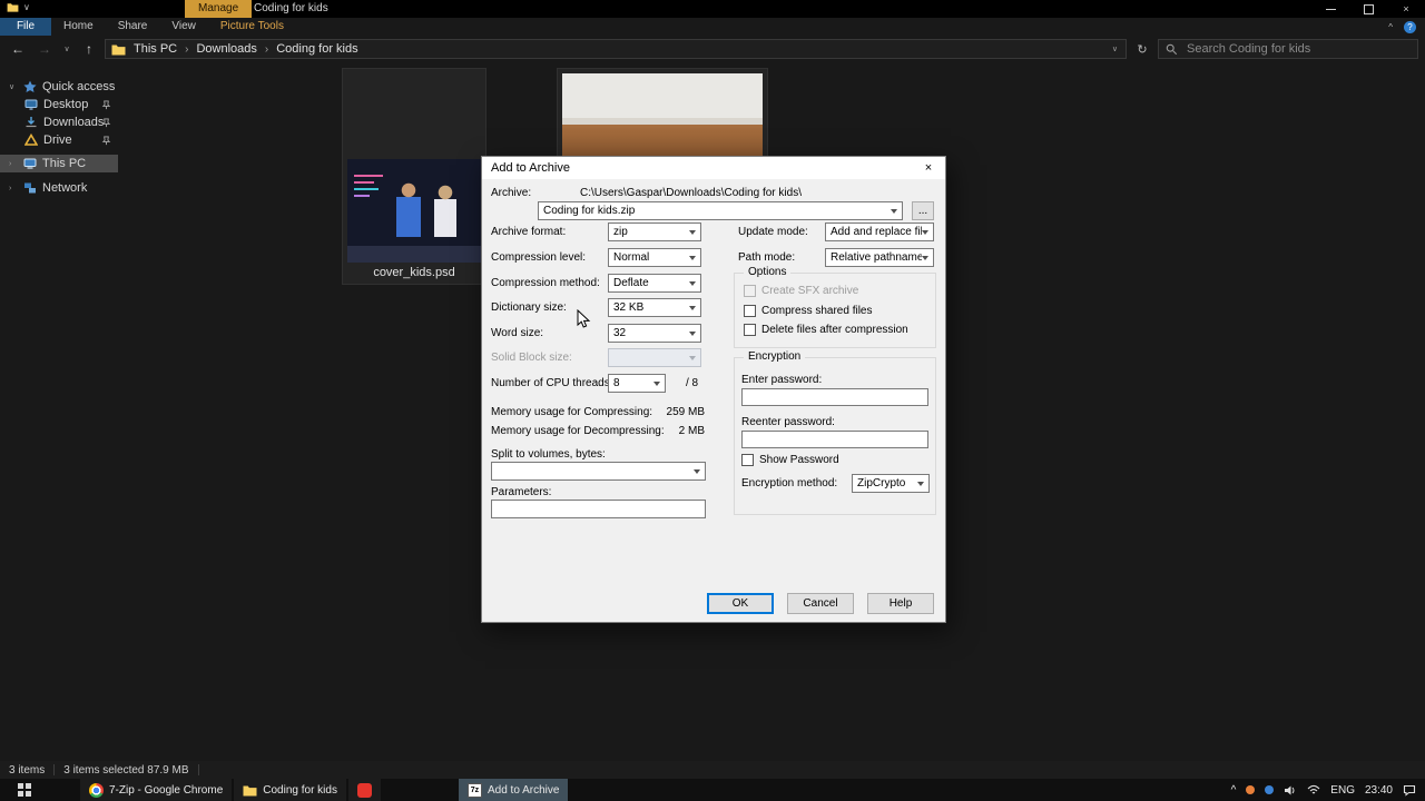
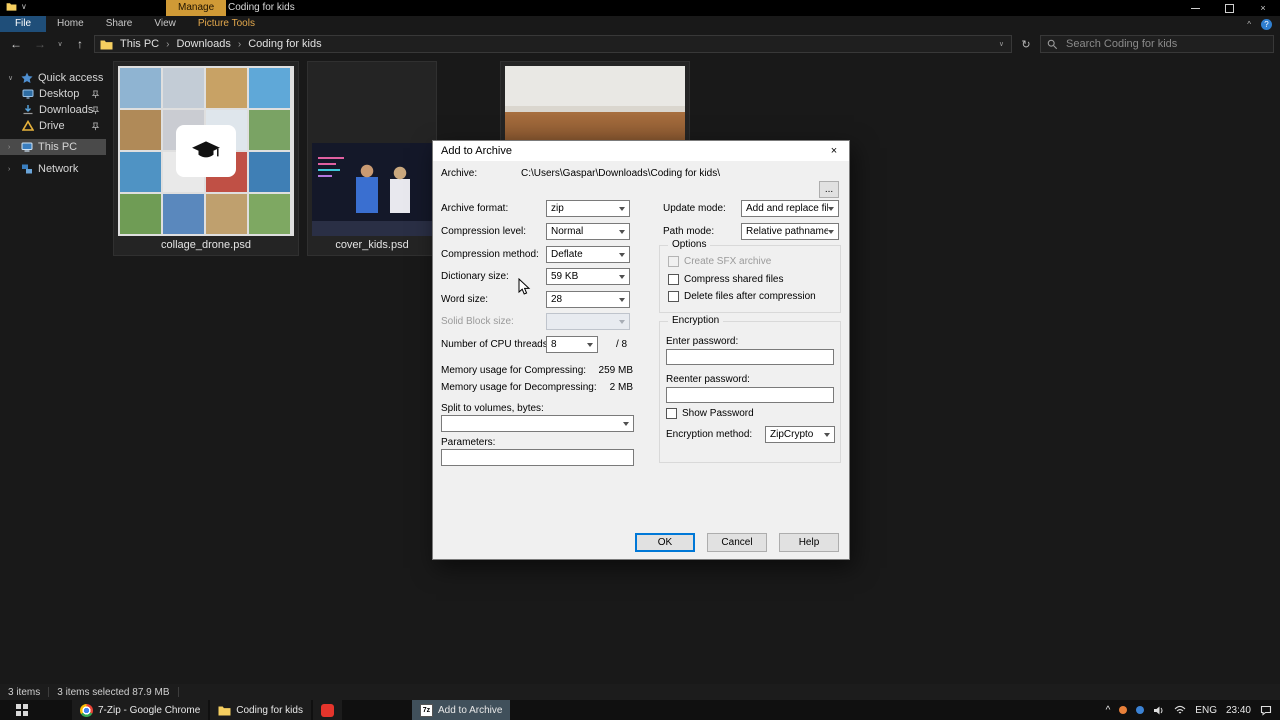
  ∨
  Manage
  Coding for kids
  ×
  File
  Home
  Share
  View
  Picture Tools
  ^
  ?
  ←
  →
  ↑
  This PC
  ›
  Downloads
  ›
  Coding for kids
  ↻
  Search Coding for kids
  Quick access
  Desktop
  Downloads
  Drive
  This PC
  Network
+ collage_drone.psd
  cover_kids.psd
  3 items
  3 items selected 87.9 MB
  Add to Archive
  ×
  Archive:
  C:\Users\Gaspar\Downloads\Coding for kids\
- Coding for kids.zip
  ...
  Archive format:
  zip
  Compression level:
  Normal
  Compression method:
  Deflate
  Dictionary size:
- 32 KB
+ 59 KB
  Word size:
- 32
+ 28
  Solid Block size:
  Number of CPU thread
  8
  / 8
  Memory usage for Compressing:
  259 MB
  Memory usage for Decompressing:
  2 MB
  Split to volumes, bytes:
  Parameters:
  Update mode:
  Add and replace fil
  Path mode:
  Relative pathname
  Options
  Create SFX archive
  Compress shared files
  Delete files after compression
  Encryption
  Enter password:
  Reenter password:
  Show Password
  Encryption method:
  ZipCrypto
  OK
  Cancel
  Help
  7-Zip - Google Chrome
  Coding for kids
  Add to Archive
  ^
  ENG
  23:40
